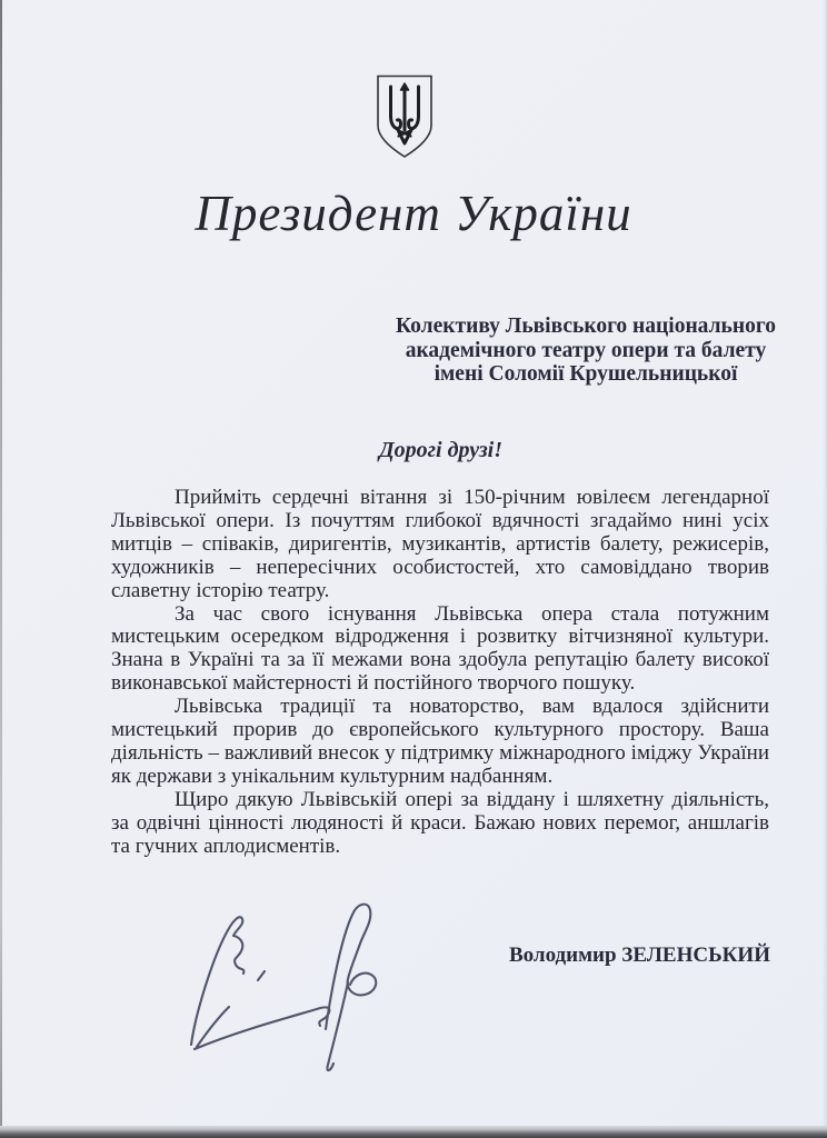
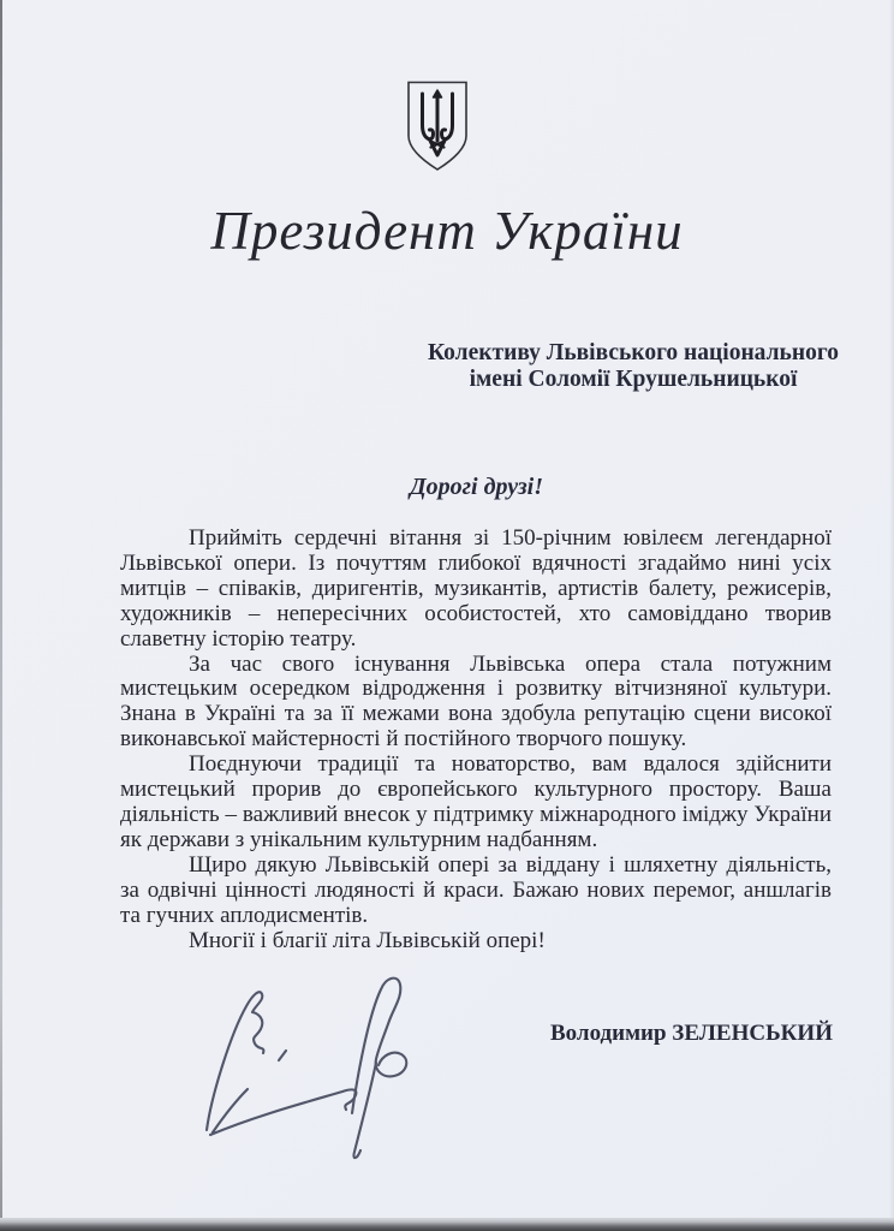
  Президент України
  Колективу Львівського національного
- академічного театру опери та балету
  імені Соломії Крушельницької
  Дорогі друзі!
  Прийміть сердечні вітання зі 150-річним ювілеєм легендарної Львівської опери. Із почуттям глибокої вдячності згадаймо нині усіх митців – співаків, диригентів, музикантів, артистів балету, режисерів, художників – непересічних особистостей, хто самовіддано творив славетну історію театру.
- За час свого існування Львівська опера стала потужним мистецьким осередком відродження і розвитку вітчизняної культури. Знана в Україні та за її межами вона здобула репутацію балету високої виконавської майстерності й постійного творчого пошуку.
+ За час свого існування Львівська опера стала потужним мистецьким осередком відродження і розвитку вітчизняної культури. Знана в Україні та за її межами вона здобула репутацію сцени високої виконавської майстерності й постійного творчого пошуку.
- Львівська традиції та новаторство, вам вдалося здійснити мистецький прорив до європейського культурного простору. Ваша діяльність – важливий внесок у підтримку міжнародного іміджу України як держави з унікальним культурним надбанням.
+ Поєднуючи традиції та новаторство, вам вдалося здійснити мистецький прорив до європейського культурного простору. Ваша діяльність – важливий внесок у підтримку міжнародного іміджу України як держави з унікальним культурним надбанням.
  Щиро дякую Львівській опері за віддану і шляхетну діяльність, за одвічні цінності людяності й краси. Бажаю нових перемог, аншлагів та гучних аплодисментів.
+ Многії і благії літа Львівській опері!
  Володимир ЗЕЛЕНСЬКИЙ
